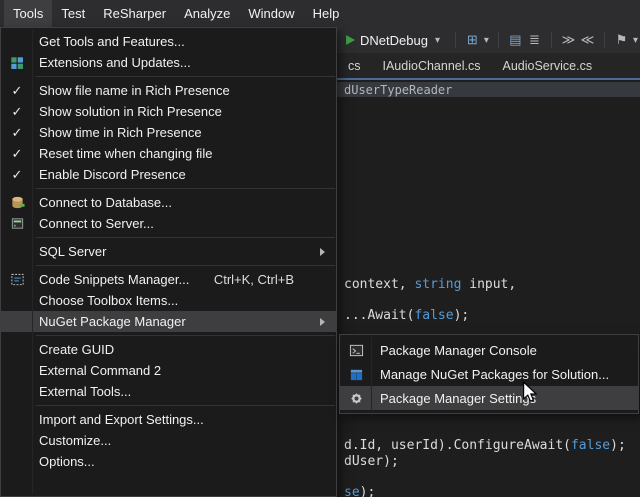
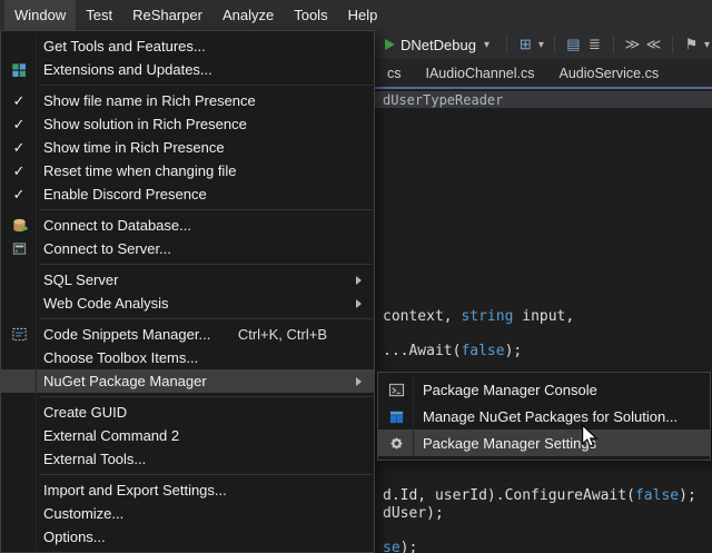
- Tools
+ Window
  Test
  ReSharper
  Analyze
- Window
+ Tools
  Help
  DNetDebug
  ▾
  ⊞
  ▾
  ▤
  ≣
  ≫
  ≪
  ⚑
  ▾
  cs
  IAudioChannel.cs
  AudioService.cs
  dUserTypeReader
  context, string input,
  ...Await(false);
  d.Id, userId).ConfigureAwait(false);
  dUser);
  se);
  Get Tools and Features...
  Extensions and Updates...
  ✓
  Show file name in Rich Presence
  ✓
  Show solution in Rich Presence
  ✓
  Show time in Rich Presence
  ✓
  Reset time when changing file
  ✓
  Enable Discord Presence
  Connect to Database...
  Connect to Server...
  SQL Server
+ Web Code Analysis
  Code Snippets Manager...
  Ctrl+K, Ctrl+B
  Choose Toolbox Items...
  NuGet Package Manager
  Create GUID
  External Command 2
  External Tools...
  Import and Export Settings...
  Customize...
  Options...
  Package Manager Console
  Manage NuGet Packages for Solution...
  Package Manager Setting
